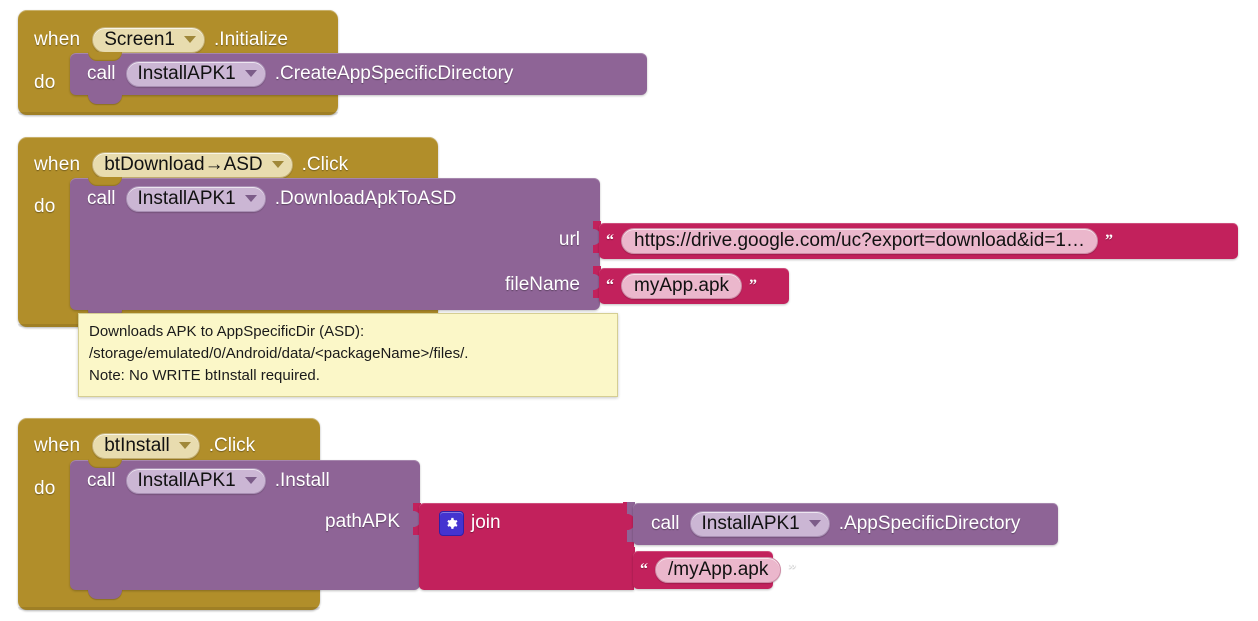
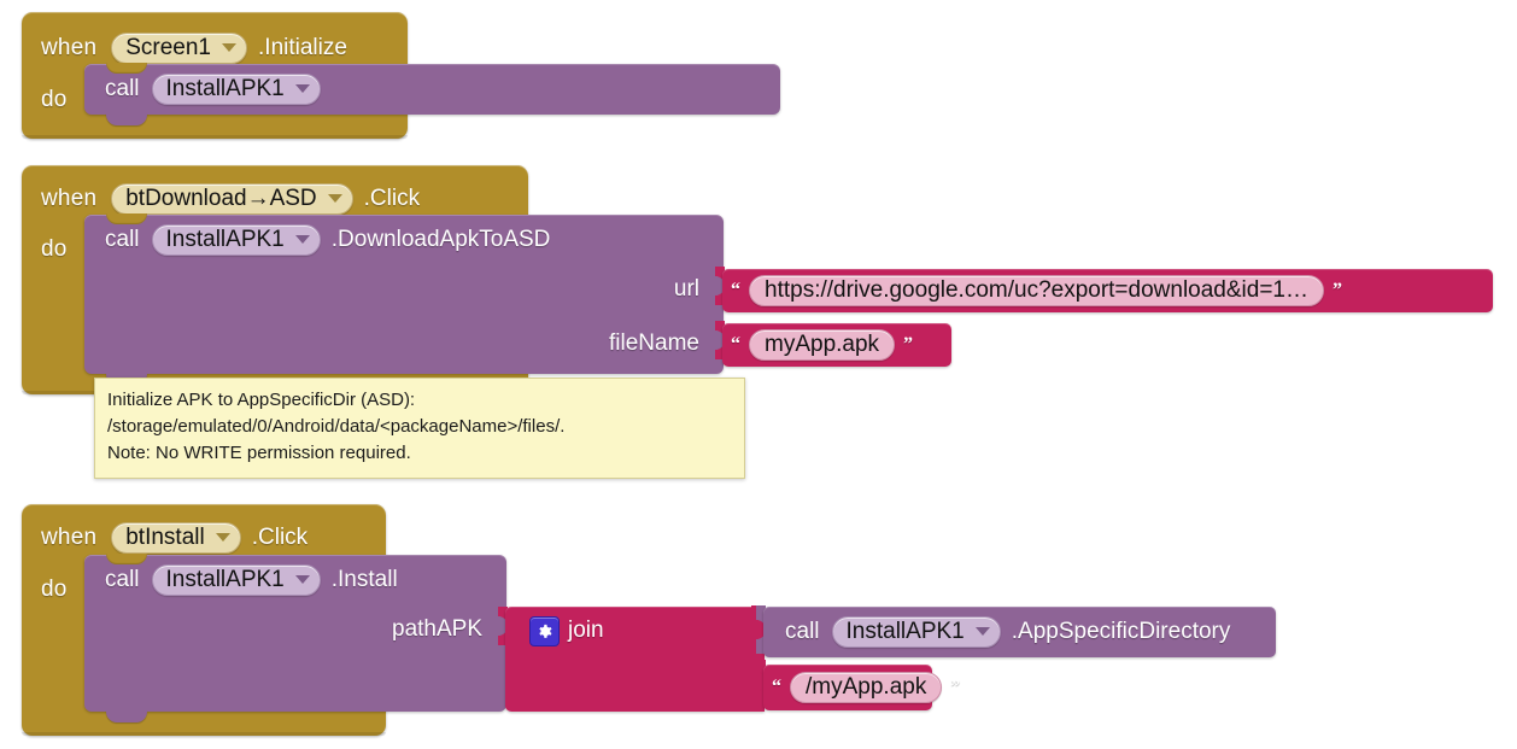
  when
  Screen1
  .Initialize
  do
  call
  InstallAPK1
- .CreateAppSpecificDirectory
  when
  btDownload→ASD
  .Click
  do
  call
  InstallAPK1
  .DownloadApkToASD
  url
  fileName
  “
  https://drive.google.com/uc?export=download&id=1…
  ”
  “
  myApp.apk
  ”
- Downloads APK to AppSpecificDir (ASD):
+ Initialize APK to AppSpecificDir (ASD):
  /storage/emulated/0/Android/data/<packageName>/files/.
- Note: No WRITE btInstall required.
+ Note: No WRITE permission required.
  when
  btInstall
  .Click
  do
  call
  InstallAPK1
  .Install
  pathAPK
  join
  call
  InstallAPK1
  .AppSpecificDirectory
  “
  /myApp.apk
  ”
